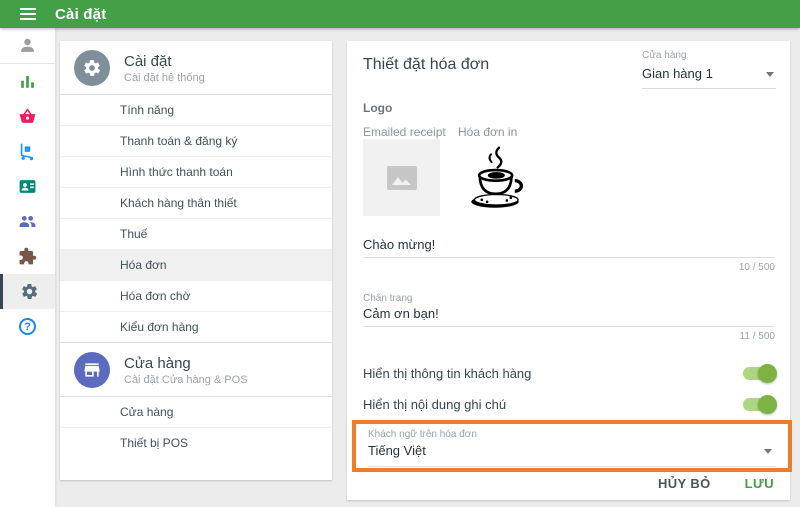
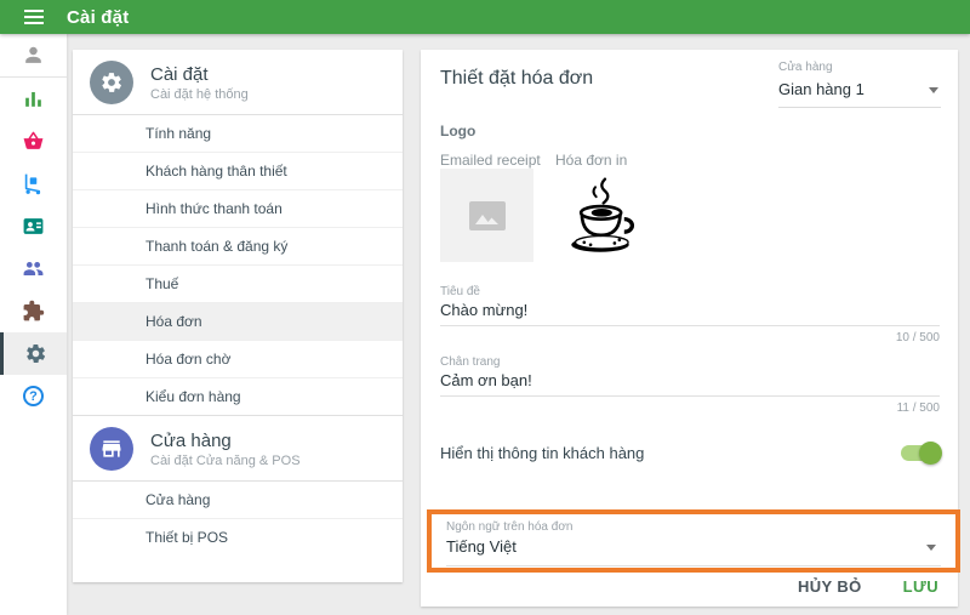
  Cài đặt
  ?
  Cài đặt
  Cài đặt hệ thống
  Tính năng
- Thanh toán & đăng ký
+ Khách hàng thân thiết
  Hình thức thanh toán
- Khách hàng thân thiết
+ Thanh toán & đăng ký
  Thuế
  Hóa đơn
  Hóa đơn chờ
  Kiểu đơn hàng
  Cửa hàng
- Cài đặt Cửa hàng & POS
+ Cài đặt Cửa năng & POS
  Cửa hàng
  Thiết bị POS
  Thiết đặt hóa đơn
  Cửa hàng
  Gian hàng 1
  Logo
  Emailed receipt
  Hóa đơn in
+ Tiêu đề
  Chào mừng!
  10 / 500
  Chân trang
  Cảm ơn bạn!
  11 / 500
  Hiển thị thông tin khách hàng
- Hiển thị nội dung ghi chú
- Khách ngữ trên hóa đơn
+ Ngôn ngữ trên hóa đơn
  Tiếng Việt
  HỦY BỎ
  LƯU
